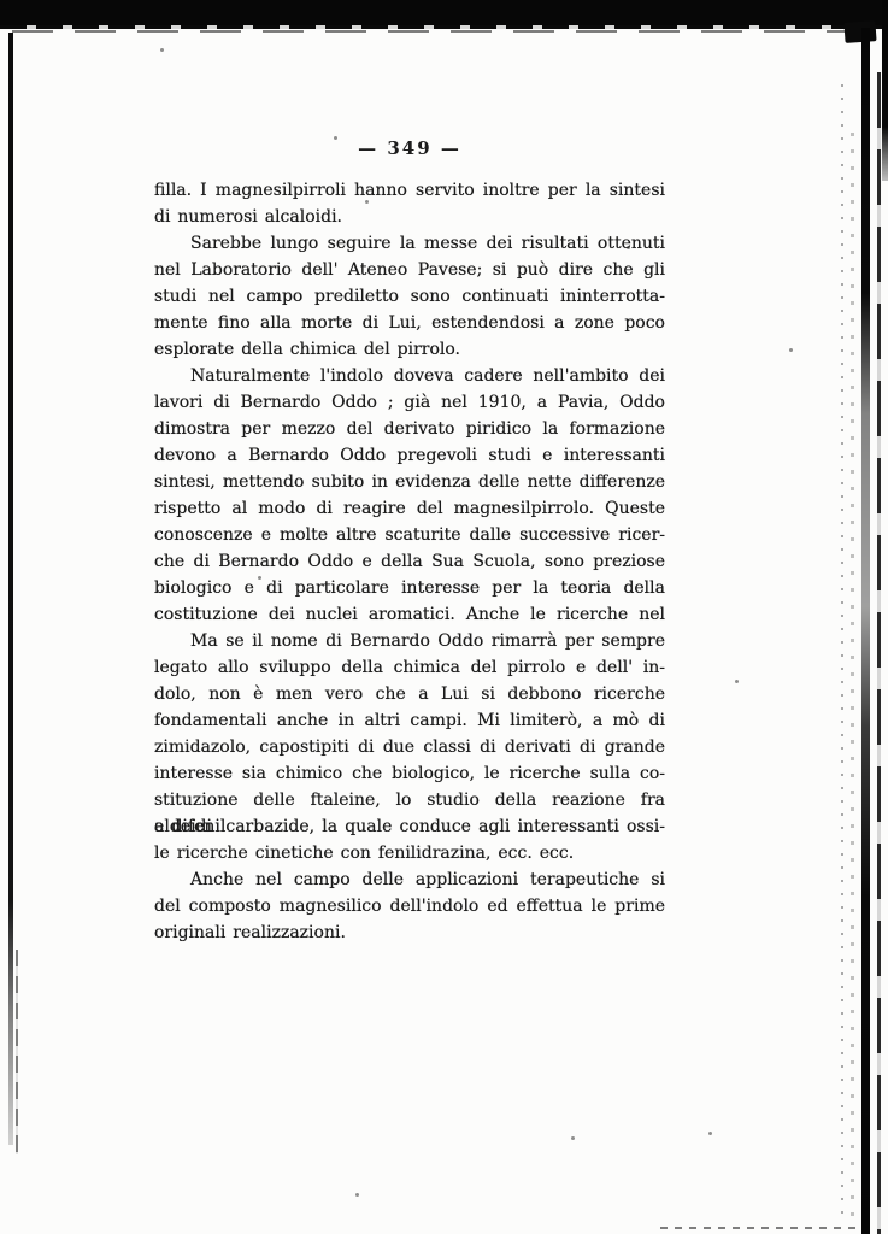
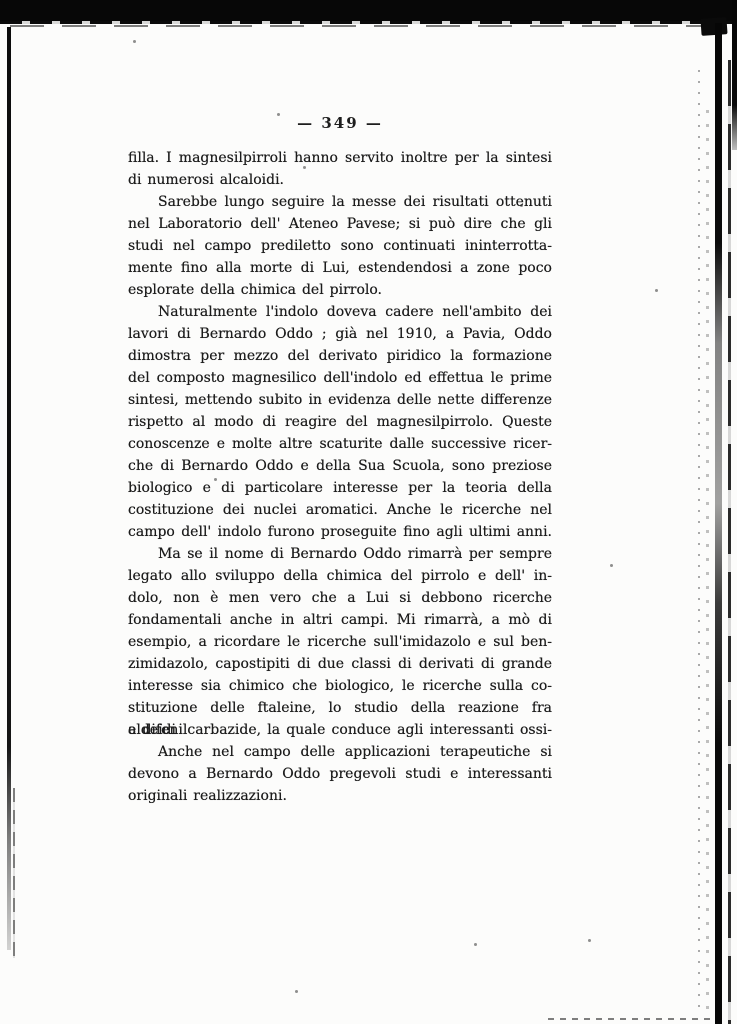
  — 349 —
  filla. I magnesilpirroli hanno servito inoltre per la sintesi
  di numerosi alcaloidi.
  Sarebbe lungo seguire la messe dei risultati ottenuti
  nel Laboratorio dell' Ateneo Pavese; si può dire che gli
  studi nel campo prediletto sono continuati ininterrotta-
  mente fino alla morte di Lui, estendendosi a zone poco
  esplorate della chimica del pirrolo.
  Naturalmente l'indolo doveva cadere nell'ambito dei
  lavori di Bernardo Oddo ; già nel 1910, a Pavia, Oddo
  dimostra per mezzo del derivato piridico la formazione
- devono a Bernardo Oddo pregevoli studi e interessanti
+ del composto magnesilico dell'indolo ed effettua le prime
  sintesi, mettendo subito in evidenza delle nette differenze
  rispetto al modo di reagire del magnesilpirrolo. Queste
  conoscenze e molte altre scaturite dalle successive ricer-
  che di Bernardo Oddo e della Sua Scuola, sono preziose
  biologico e di particolare interesse per la teoria della
  costituzione dei nuclei aromatici. Anche le ricerche nel
+ campo dell' indolo furono proseguite fino agli ultimi anni.
  Ma se il nome di Bernardo Oddo rimarrà per sempre
  legato allo sviluppo della chimica del pirrolo e dell' in-
  dolo, non è men vero che a Lui si debbono ricerche
- fondamentali anche in altri campi. Mi limiterò, a mò di
+ fondamentali anche in altri campi. Mi rimarrà, a mò di
+ esempio, a ricordare le ricerche sull'imidazolo e sul ben-
  zimidazolo, capostipiti di due classi di derivati di grande
  interesse sia chimico che biologico, le ricerche sulla co-
  stituzione delle ftaleine, lo studio della reazione fra aldeidi
  e difenilcarbazide, la quale conduce agli interessanti ossi-
- le ricerche cinetiche con fenilidrazina, ecc. ecc.
  Anche nel campo delle applicazioni terapeutiche si
- del composto magnesilico dell'indolo ed effettua le prime
+ devono a Bernardo Oddo pregevoli studi e interessanti
  originali realizzazioni.
